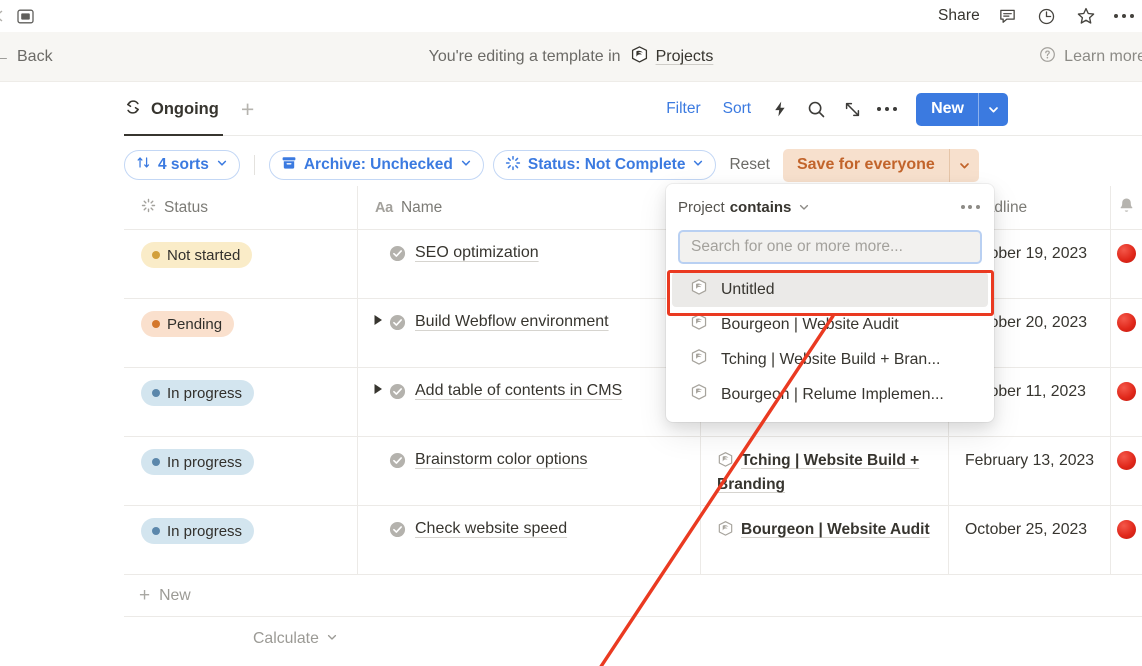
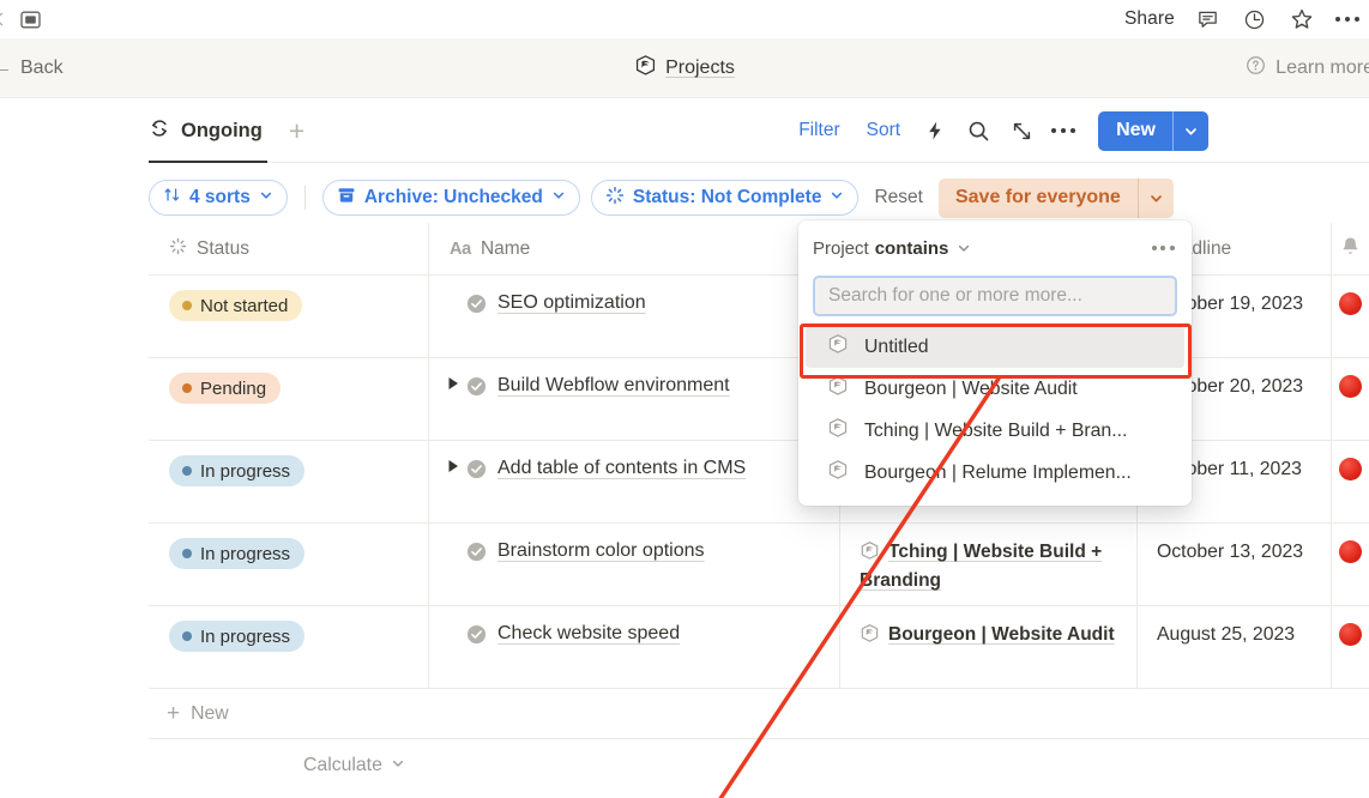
  Share
- You're editing a template in
  Projects
  ←
  Back
  Learn mor
  Ongoing
  +
  Filter
  Sort
  New
  4 sorts
  Archive: Unchecked
  Status: Not Complete
  Reset
  Save for everyone
  Status
  Aa
  Name
  Not started
  SEO optimization
  ber 19, 2023
  Pending
  Build Webflow environment
  ber 20, 2023
  In progress
  Add table of contents in CMS
  ber 11, 2023
  In progress
  Brainstorm color options
  Tching | Website Build + randing
- February 13, 2023
+ October 13, 2023
  In progress
  Check website speed
  Bourgeon | Website Audit
- October 25, 2023
+ August 25, 2023
  +
  New
  Calculate
  Project
  contains
  Search for one or more more...
  Untitled
  Bourgeon | Website Audit
  Tching | Website Build + Bran...
  Bourgeon | Relume Implemen...
